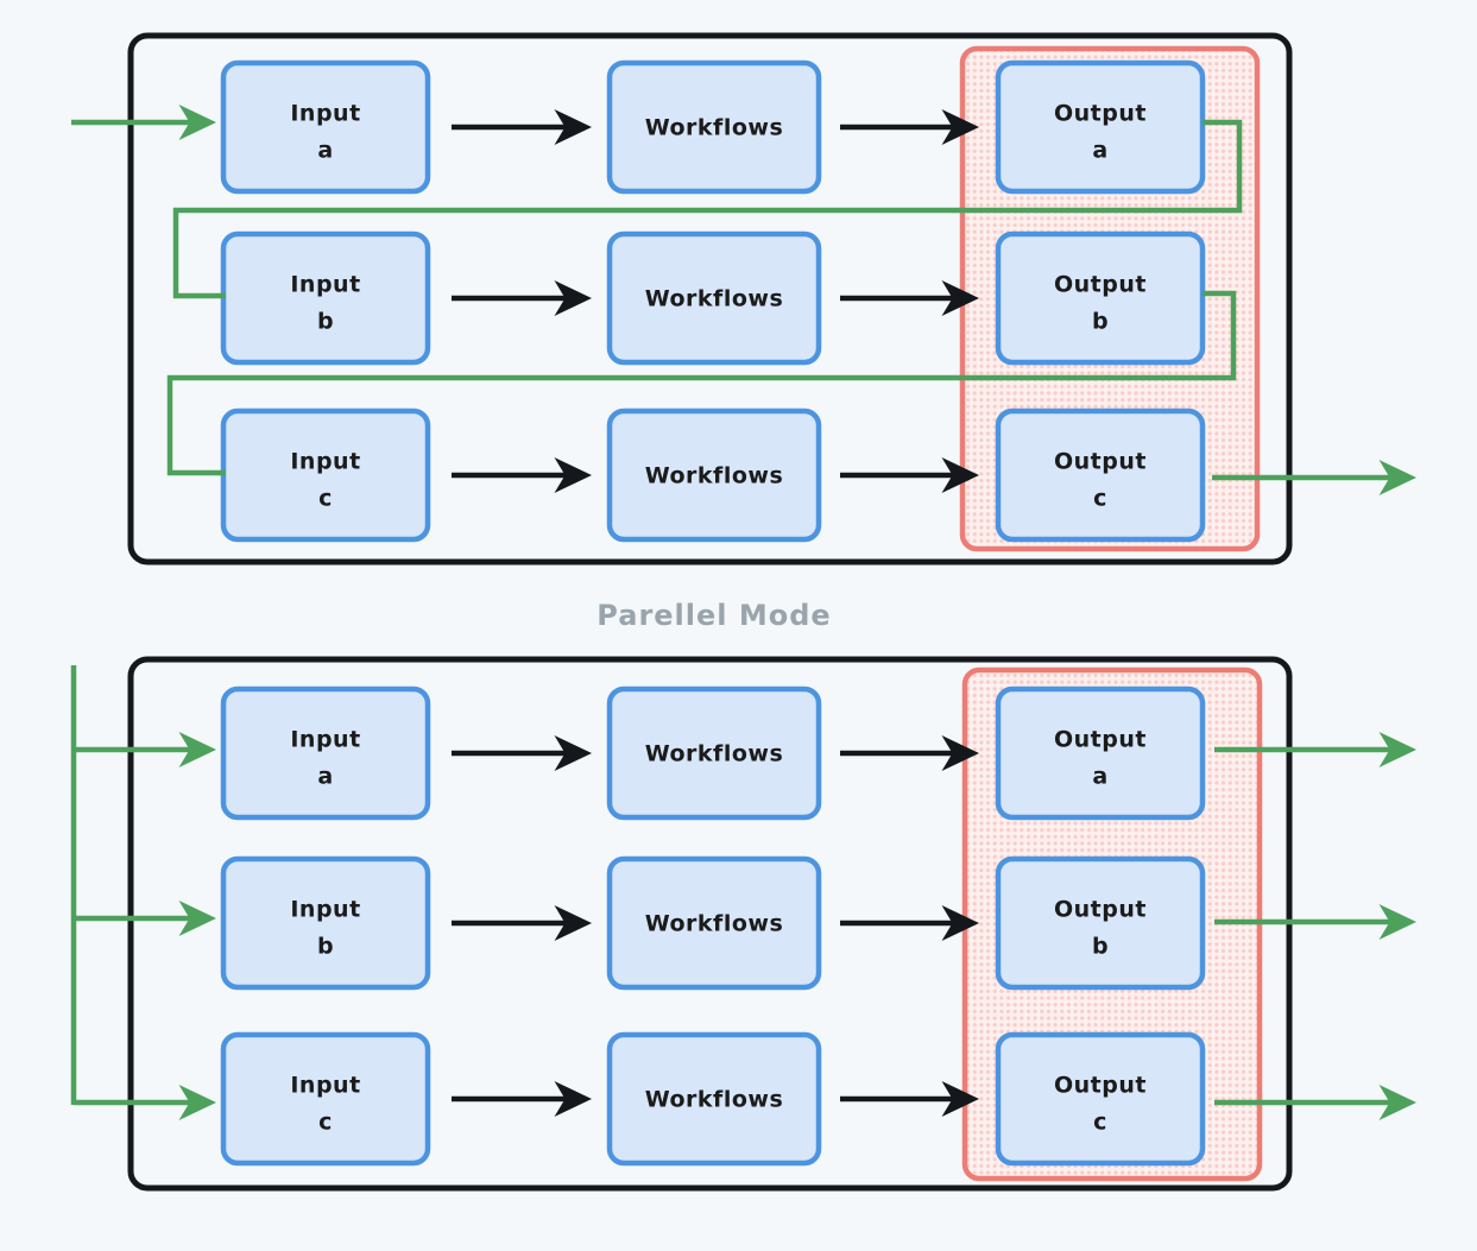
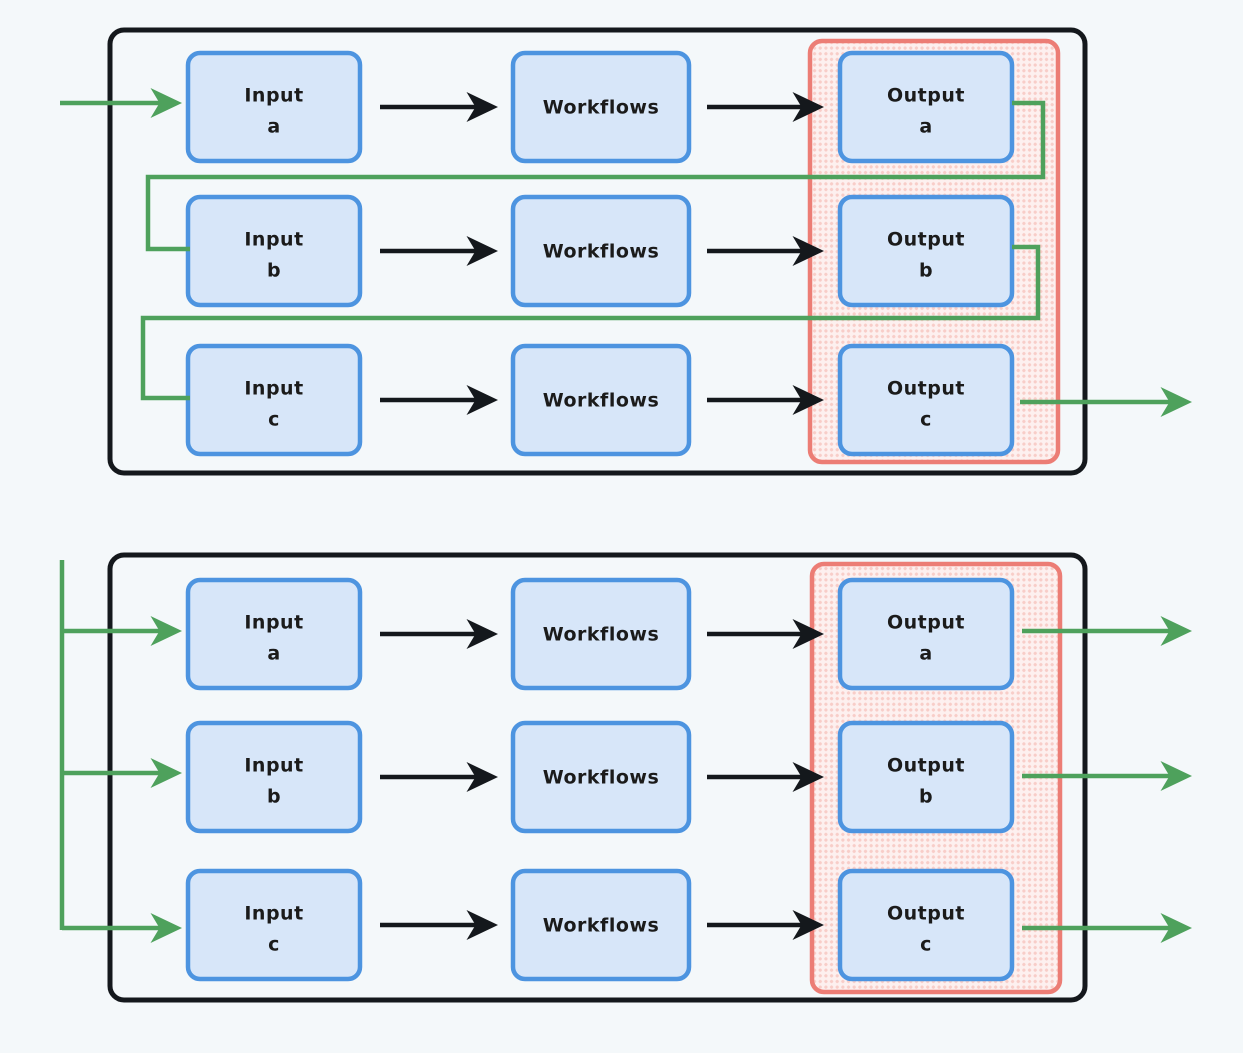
  Input
  a
  Workflows
  Output
  a
  Input
  b
  Workflows
  Output
  b
  Input
  c
  Workflows
  Output
  c
- Parellel Mode
  Input
  a
  Workflows
  Output
  a
  Input
  b
  Workflows
  Output
  b
  Input
  c
  Workflows
  Output
  c
